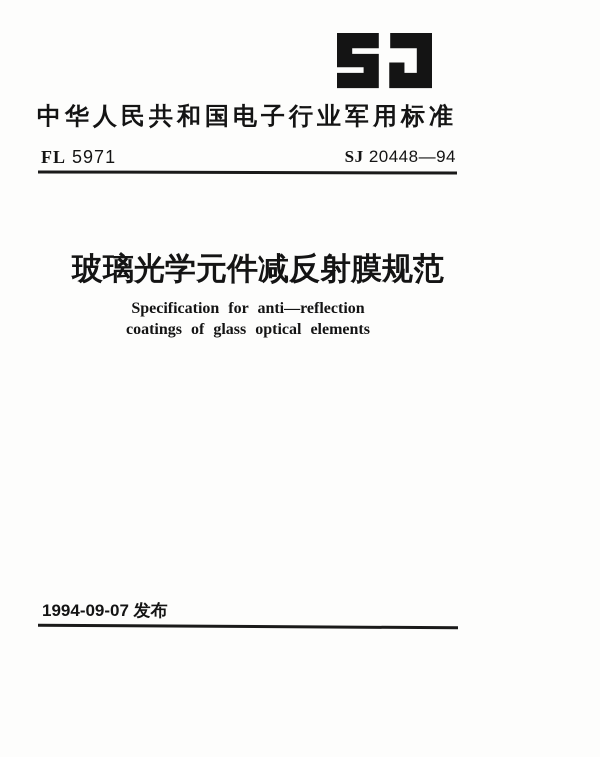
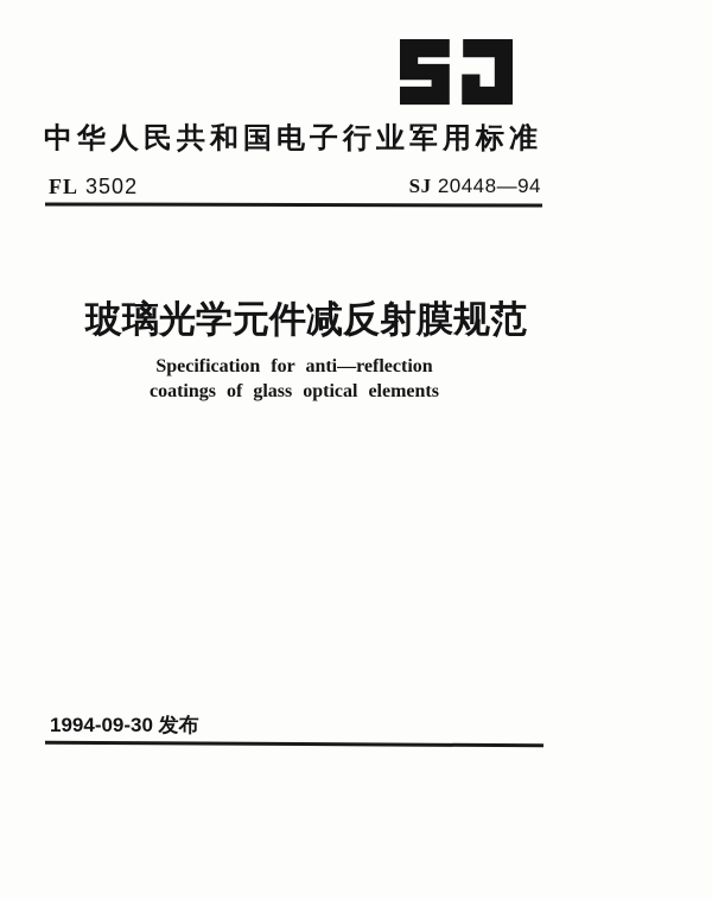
  中华人民共和国电子行业军用标准
- FL 5971
+ FL 3502
  SJ 20448—94
  玻璃光学元件减反射膜规范
  Specification for anti—reflection
  coatings of glass optical elements
- 1994-09-07 发布
+ 1994-09-30 发布
